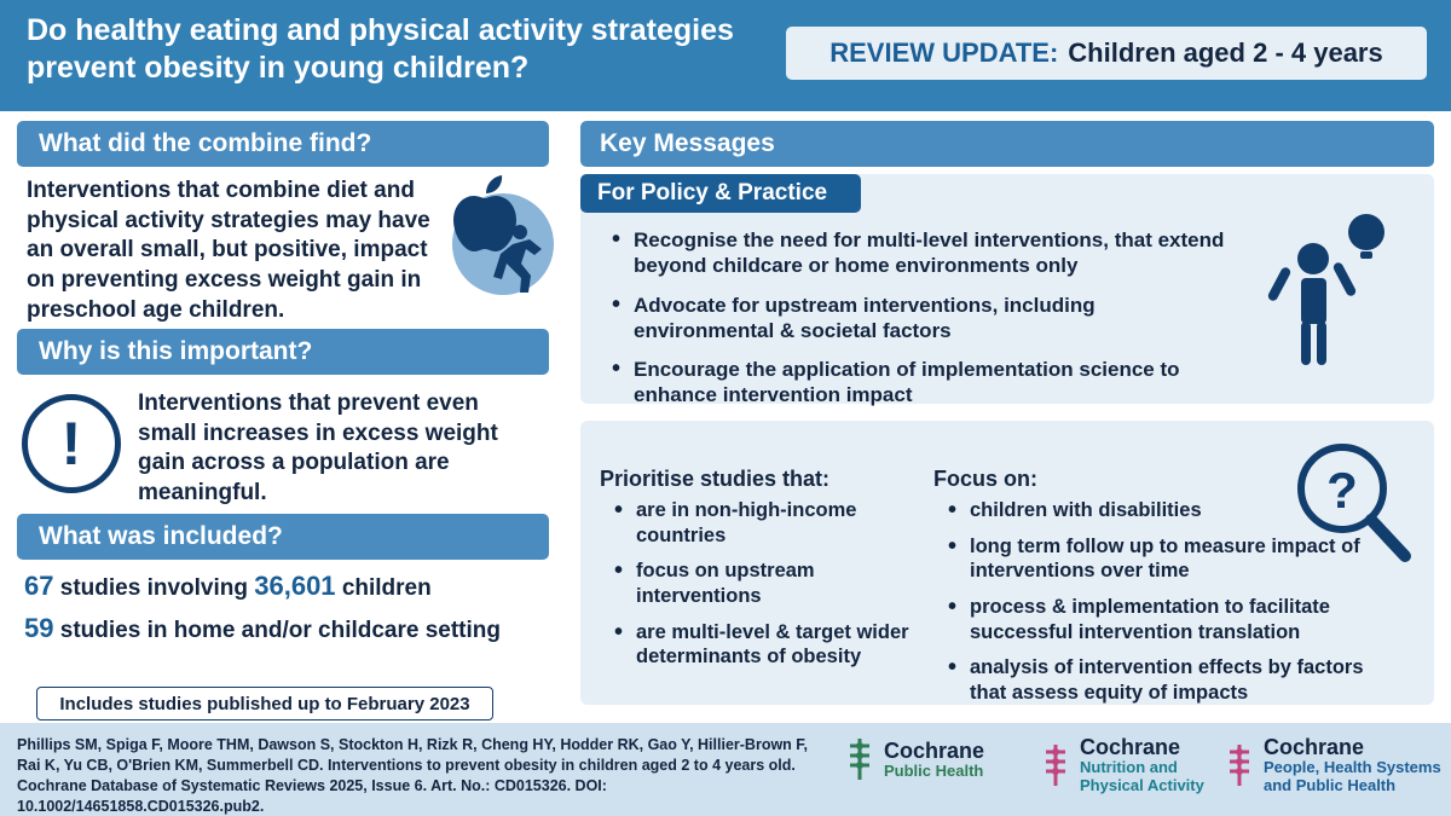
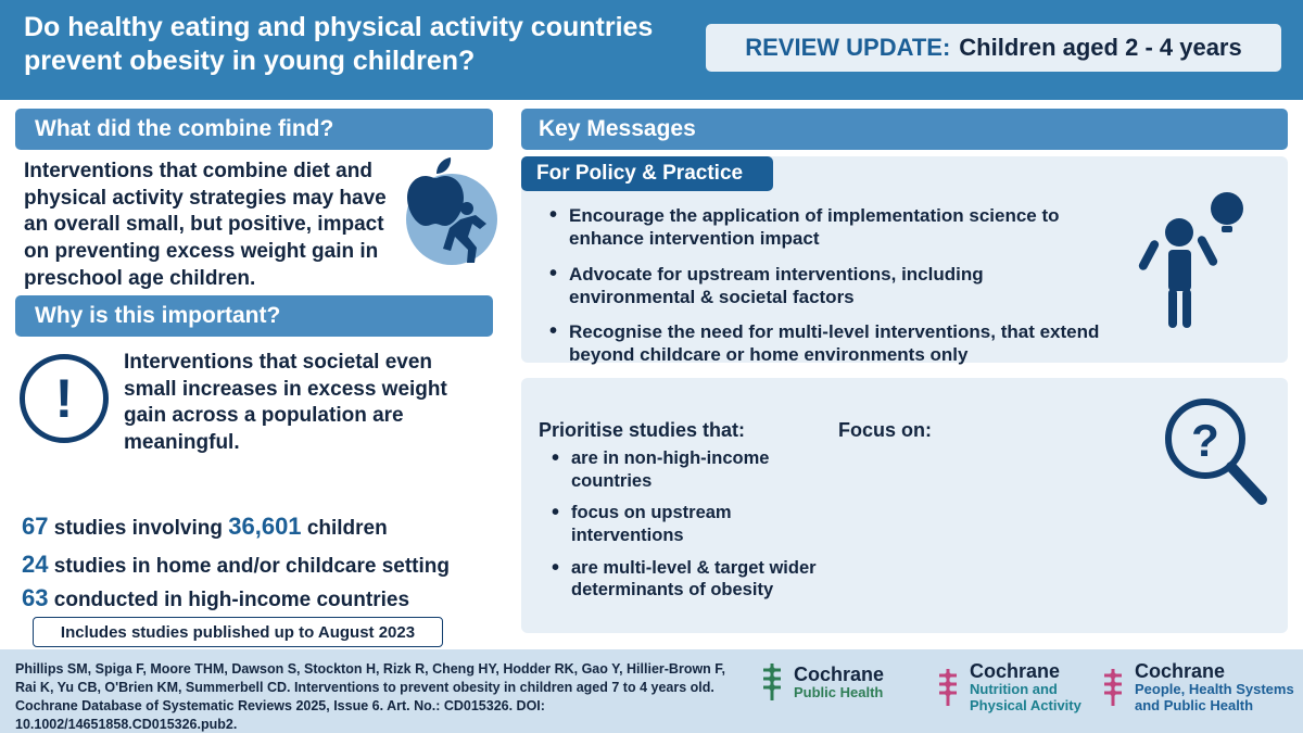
- Do healthy eating and physical activity strategies prevent obesity in young children?
+ Do healthy eating and physical activity countries prevent obesity in young children?
  REVIEW UPDATE:
  Children aged 2 - 4 years
  What did the combine find?
  Interventions that combine diet and physical activity strategies may have an overall small, but positive, impact on preventing excess weight gain in preschool age children.
  Why is this important?
  !
- Interventions that prevent even small increases in excess weight gain across a population are meaningful.
+ Interventions that societal even small increases in excess weight gain across a population are meaningful.
- What was included?
  67 studies involving 36,601 children
- 59 studies in home and/or childcare setting
+ 24 studies in home and/or childcare setting
+ 63 conducted in high-income countries
- Includes studies published up to February 2023
+ Includes studies published up to August 2023
  Key Messages
  For Policy & Practice
- Recognise the need for multi-level interventions, that extend beyond childcare or home environments only
+ Encourage the application of implementation science to enhance intervention impact
  Advocate for upstream interventions, including environmental & societal factors
- Encourage the application of implementation science to enhance intervention impact
+ Recognise the need for multi-level interventions, that extend beyond childcare or home environments only
  Prioritise studies that:
  Focus on:
  are in non-high-income countries
  focus on upstream interventions
  are multi-level & target wider determinants of obesity
- children with disabilities
- long term follow up to measure impact of interventions over time
- process & implementation to facilitate successful intervention translation
- analysis of intervention effects by factors that assess equity of impacts
  ?
- Phillips SM, Spiga F, Moore THM, Dawson S, Stockton H, Rizk R, Cheng HY, Hodder RK, Gao Y, Hillier-Brown F, Rai K, Yu CB, O'Brien KM, Summerbell CD. Interventions to prevent obesity in children aged 2 to 4 years old. Cochrane Database of Systematic Reviews 2025, Issue 6. Art. No.: CD015326. DOI: 10.1002/14651858.CD015326.pub2.
+ Phillips SM, Spiga F, Moore THM, Dawson S, Stockton H, Rizk R, Cheng HY, Hodder RK, Gao Y, Hillier-Brown F, Rai K, Yu CB, O'Brien KM, Summerbell CD. Interventions to prevent obesity in children aged 7 to 4 years old. Cochrane Database of Systematic Reviews 2025, Issue 6. Art. No.: CD015326. DOI: 10.1002/14651858.CD015326.pub2.
  Cochrane
  Public Health
  Cochrane
  Nutrition and
  Physical Activity
  Cochrane
  People, Health Systems
  and Public Health
